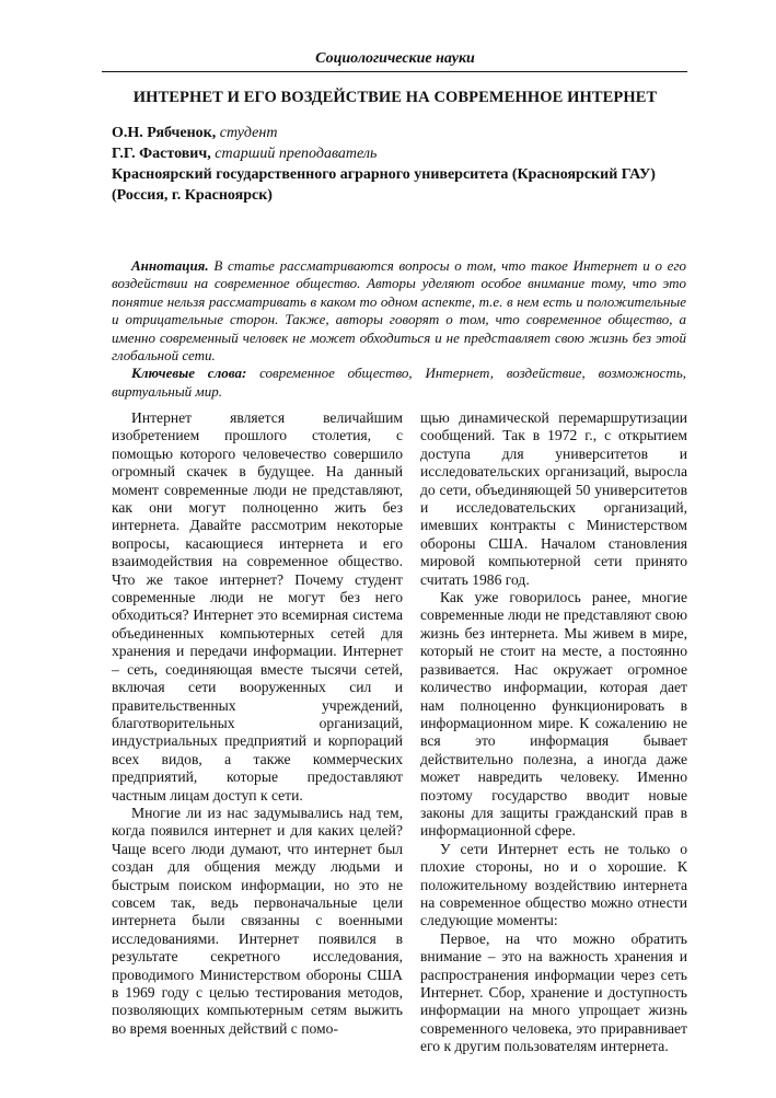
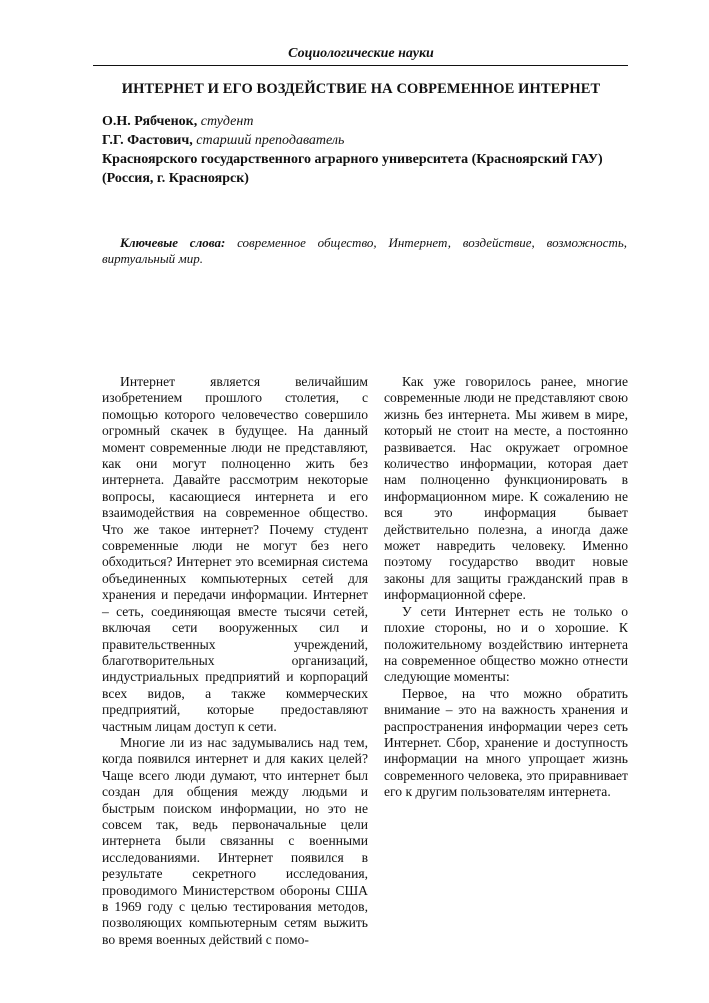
  Социологические науки
  ИНТЕРНЕТ И ЕГО ВОЗДЕЙСТВИЕ НА СОВРЕМЕННОЕ ИНТЕРНЕТ
  О.Н. Рябченок, студент
  Г.Г. Фастович, старший преподаватель
- Красноярский государственного аграрного университета (Красноярский ГАУ)
+ Красноярского государственного аграрного университета (Красноярский ГАУ)
  (Россия, г. Красноярск)
- Аннотация. В статье рассматриваются вопросы о том, что такое Интернет и о его воздействии на современное общество. Авторы уделяют особое внимание тому, что это понятие нельзя рассматривать в каком то одном аспекте, т.е. в нем есть и положительные и отрицательные сторон. Также, авторы говорят о том, что современное общество, а именно современный человек не может обходиться и не представляет свою жизнь без этой глобальной сети.
  Ключевые слова: современное общество, Интернет, воздействие, возможность, виртуальный мир.
  Интернет является величайшим изобретением прошлого столетия, с помощью которого человечество совершило огромный скачек в будущее. На данный момент современные люди не представляют, как они могут полноценно жить без интернета. Давайте рассмотрим некоторые вопросы, касающиеся интернета и его взаимодействия на современное общество. Что же такое интернет? Почему студент современные люди не могут без него обходиться? Интернет это всемирная система объединенных компьютерных сетей для хранения и передачи информации. Интернет – сеть, соединяющая вместе тысячи сетей, включая сети вооруженных сил и правительственных учреждений, благотворительных организаций, индустриальных предприятий и корпораций всех видов, а также коммерческих предприятий, которые предоставляют частным лицам доступ к сети.
  Многие ли из нас задумывались над тем, когда появился интернет и для каких целей? Чаще всего люди думают, что интернет был создан для общения между людьми и быстрым поиском информации, но это не совсем так, ведь первоначальные цели интернета были связанны с военными исследованиями. Интернет появился в результате секретного исследования, проводимого Министерством обороны США в 1969 году с целью тестирования методов, позволяющих компьютерным сетям выжить во время военных действий с помо-
- щью динамической перемаршрутизации сообщений. Так в 1972 г., с открытием доступа для университетов и исследовательских организаций, выросла до сети, объединяющей 50 университетов и исследовательских организаций, имевших контракты с Министерством обороны США. Началом становления мировой компьютерной сети принято считать 1986 год.
  Как уже говорилось ранее, многие современные люди не представляют свою жизнь без интернета. Мы живем в мире, который не стоит на месте, а постоянно развивается. Нас окружает огромное количество информации, которая дает нам полноценно функционировать в информационном мире. К сожалению не вся это информация бывает действительно полезна, а иногда даже может навредить человеку. Именно поэтому государство вводит новые законы для защиты гражданский прав в информационной сфере.
  У сети Интернет есть не только о плохие стороны, но и о хорошие. К положительному воздействию интернета на современное общество можно отнести следующие моменты:
  Первое, на что можно обратить внимание – это на важность хранения и распространения информации через сеть Интернет. Сбор, хранение и доступность информации на много упрощает жизнь современного человека, это приравнивает его к другим пользователям интернета.
